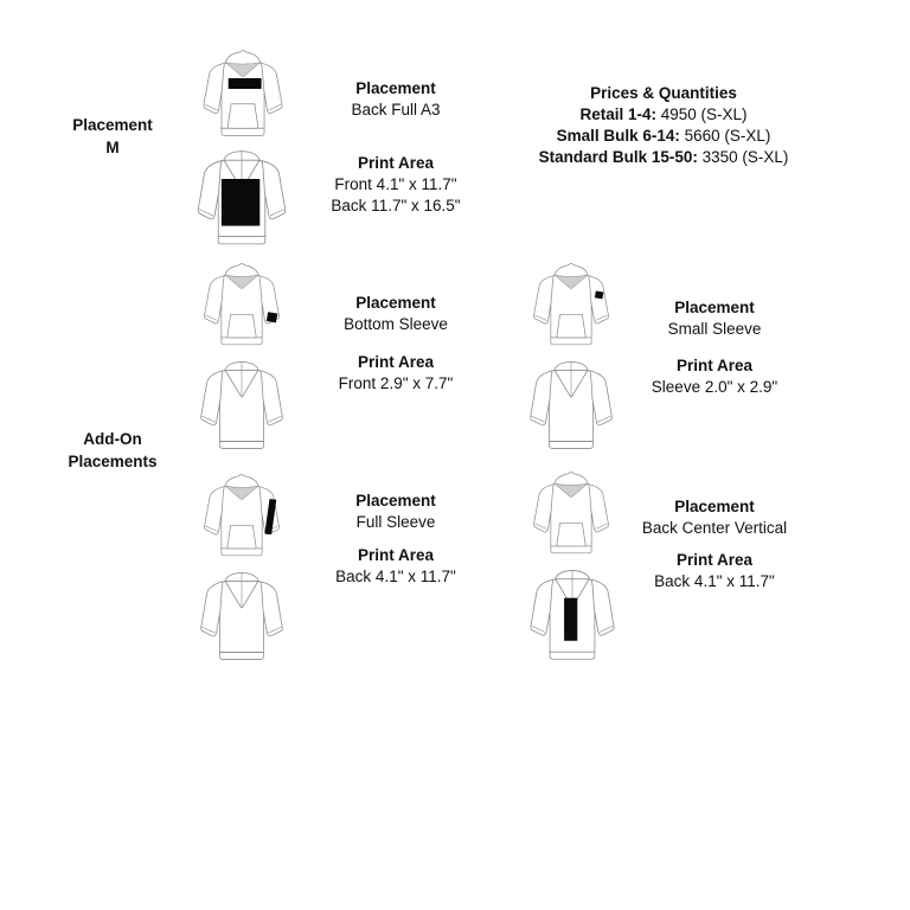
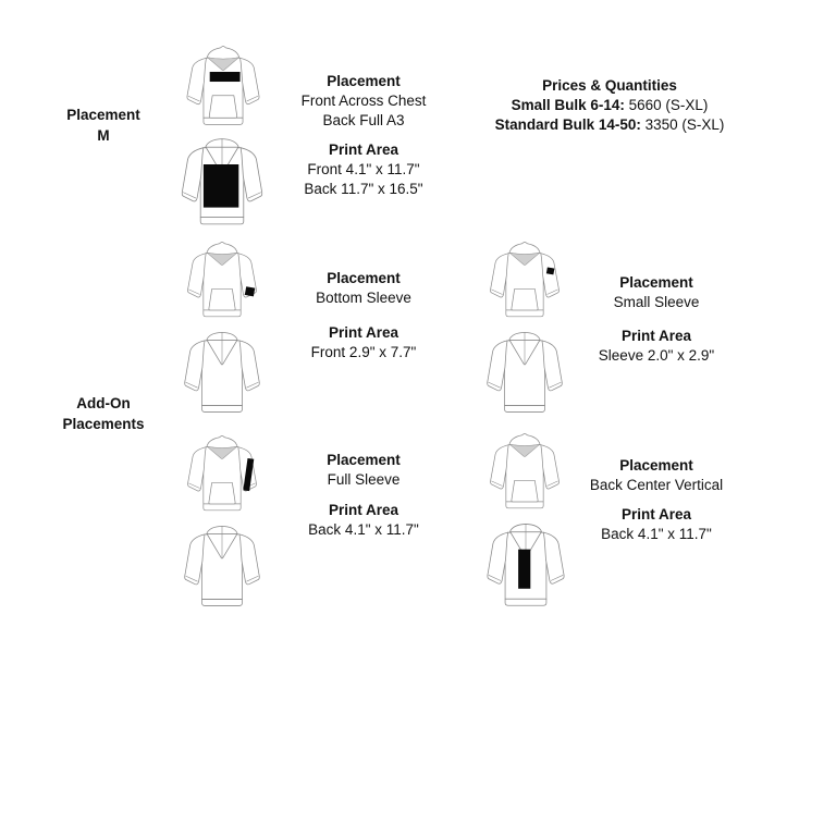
  Placement
  M
  Add-On
  Placements
  Placement
+ Front Across Chest
  Back Full A3
  Print Area
  Front 4.1" x 11.7"
  Back 11.7" x 16.5"
  Prices & Quantities
- Retail 1-4: 4950 (S-XL)
  Small Bulk 6-14: 5660 (S-XL)
- Standard Bulk 15-50: 3350 (S-XL)
+ Standard Bulk 14-50: 3350 (S-XL)
  Placement
  Bottom Sleeve
  Print Area
  Front 2.9" x 7.7"
  Placement
  Small Sleeve
  Print Area
  Sleeve 2.0" x 2.9"
  Placement
  Full Sleeve
  Print Area
  Back 4.1" x 11.7"
  Placement
  Back Center Vertical
  Print Area
  Back 4.1" x 11.7"
